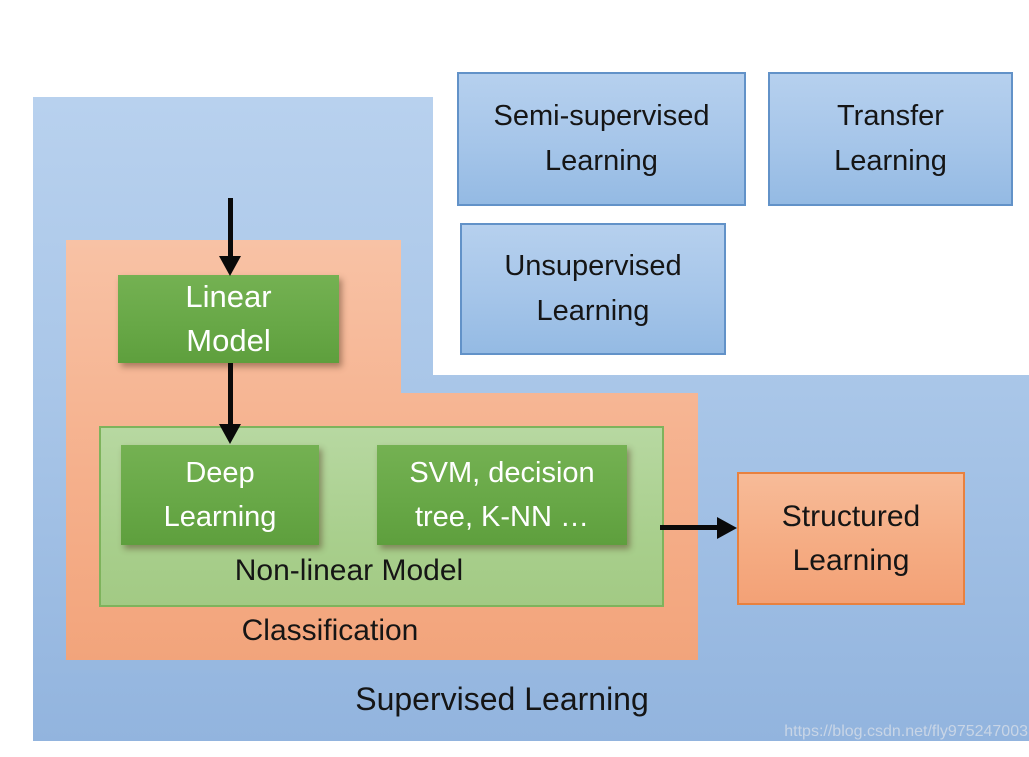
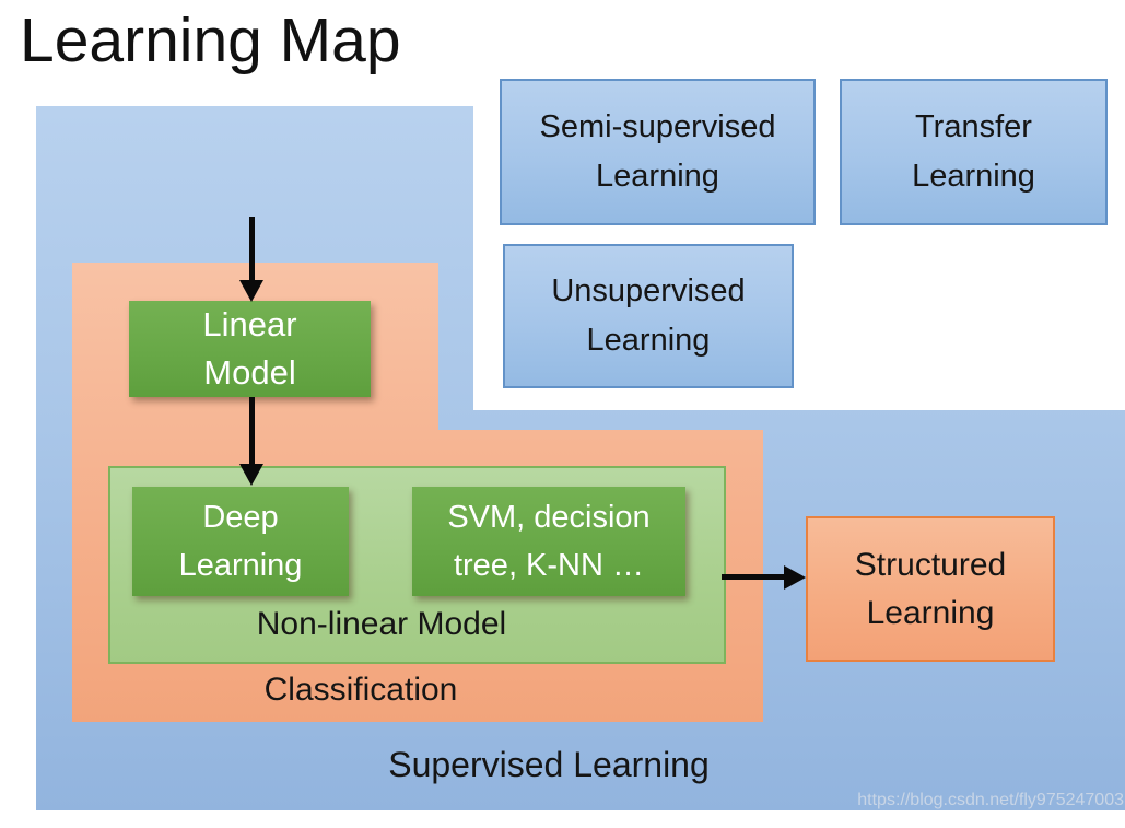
+ Learning Map
  Linear
  Model
  Deep
  Learning
  SVM, decision
  tree, K-NN …
  Semi-supervised
  Learning
  Transfer
  Learning
  Unsupervised
  Learning
  Structured
  Learning
  Non-linear Model
  Classification
  Supervised Learning
  https://blog.csdn.net/fly975247003
